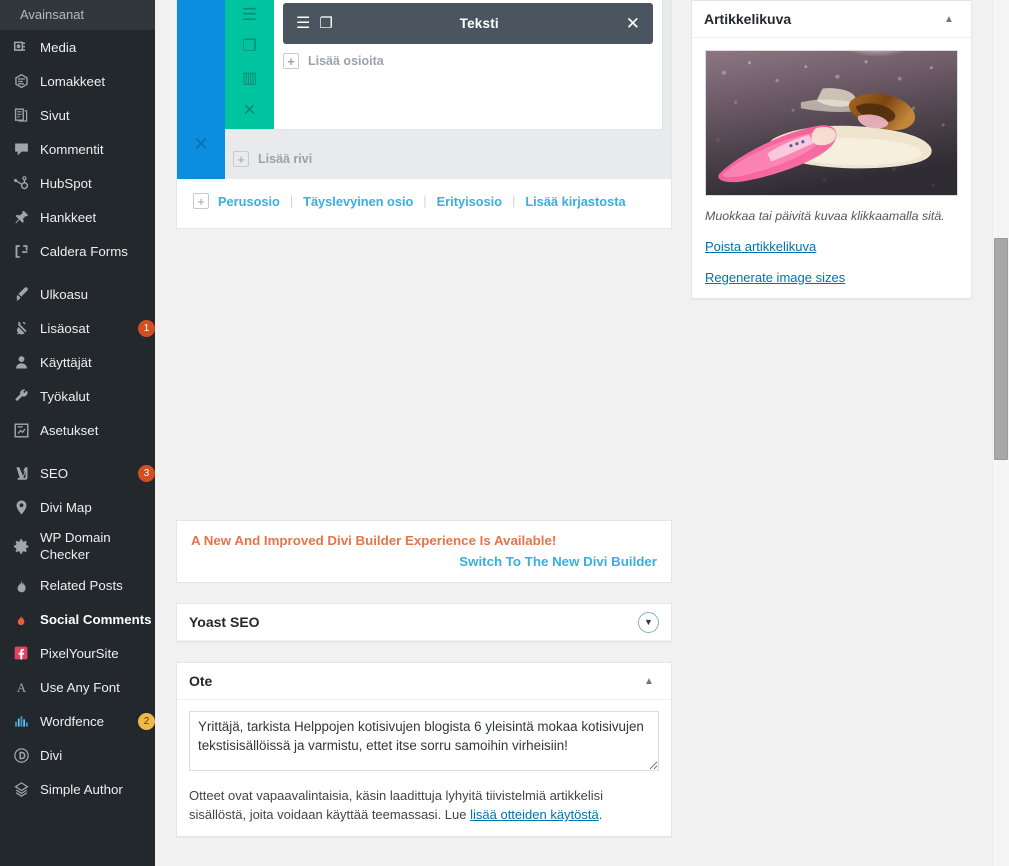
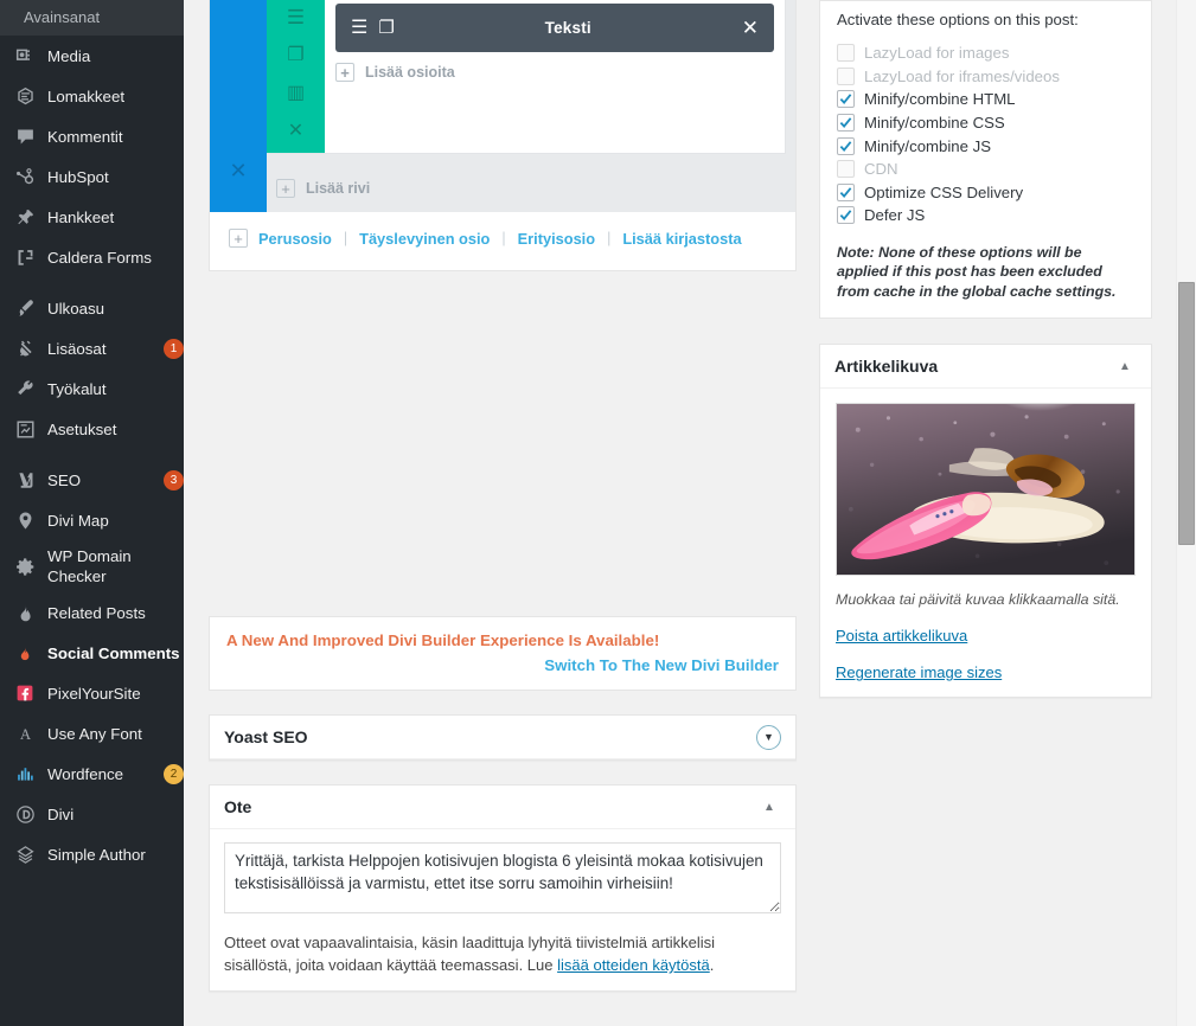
  Avainsanat
  Media
  Lomakkeet
- Sivut
  Kommentit
  HubSpot
  Hankkeet
  Caldera Forms
  Ulkoasu
  Lisäosat
  1
- Käyttäjät
  Työkalut
  Asetukset
  SEO
  3
  Divi Map
  WP Domain Checker
  Related Posts
  Social Comments
  PixelYourSite
  A
  Use Any Font
  Wordfence
  2
  Divi
  Simple Author
  ✕
  ☰
  ❐
  ▥
  ✕
  ☰
  ❐
  Teksti
  ✕
  +
  Lisää osioita
  +
  Lisää rivi
  +
  Perusosio
  |
  Täyslevyinen osio
  |
  Erityisosio
  |
  Lisää kirjastosta
  A New And Improved Divi Builder Experience Is Available!
  Switch To The New Divi Builder
  Yoast SEO
  ▼
  Ote
  ▲
  Otteet ovat vapaavalintaisia, käsin laadittuja lyhyitä tiivistelmiä artikkelisi sisällöstä, joita voidaan käyttää teemassasi. Lue lisää otteiden käytöstä.
+ Activate these options on this post:
+ LazyLoad for images
+ LazyLoad for iframes/videos
+ Minify/combine HTML
+ Minify/combine CSS
+ Minify/combine JS
+ CDN
+ Optimize CSS Delivery
+ Defer JS
+ Note: None of these options will be applied if this post has been excluded from cache in the global cache settings.
  Artikkelikuva
  ▲
  Muokkaa tai päivitä kuvaa klikkaamalla sitä.
  Poista artikkelikuva
  Regenerate image sizes
